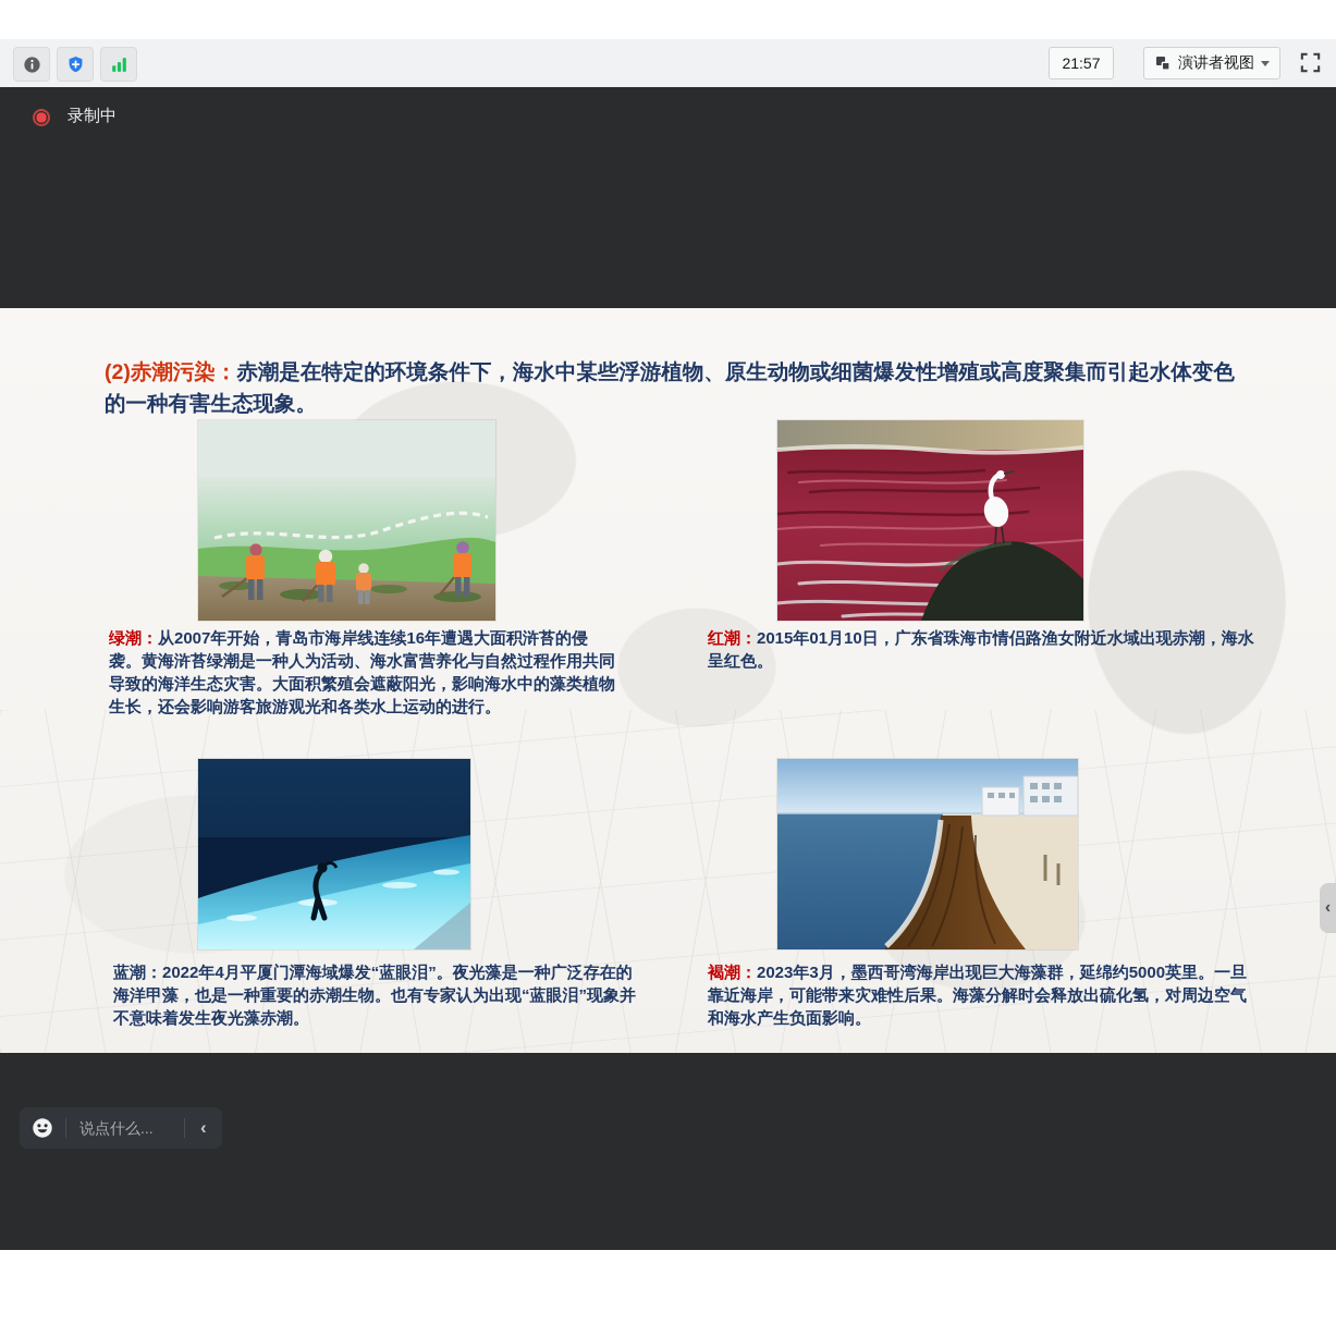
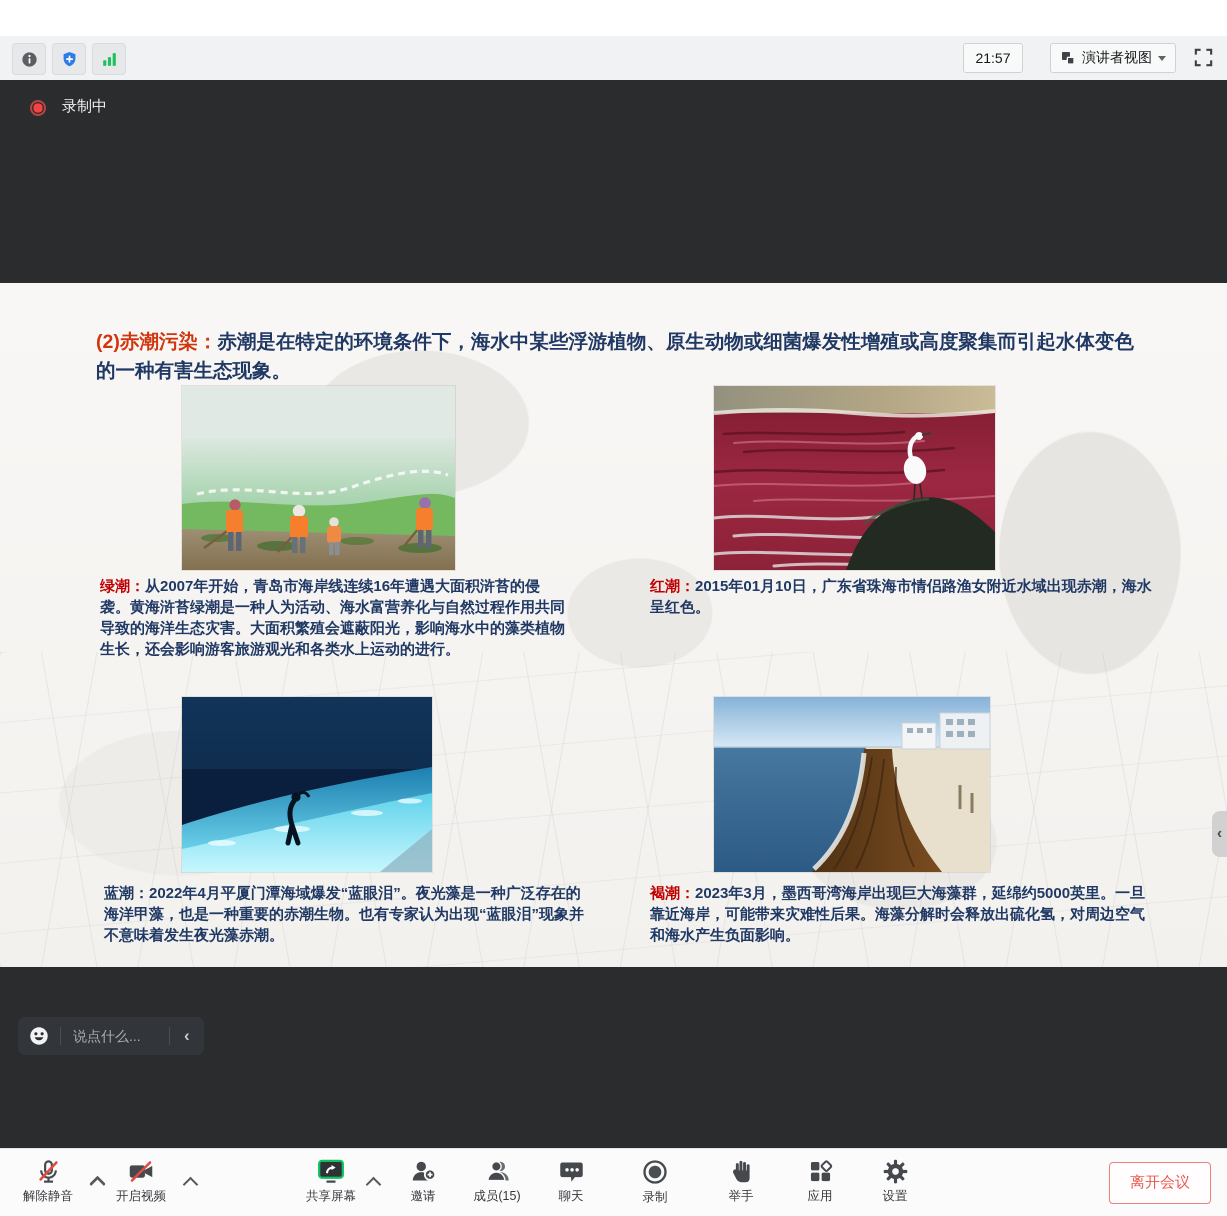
  21:57
  演讲者视图
  录制中
  (2)赤潮污染：赤潮是在特定的环境条件下，海水中某些浮游植物、原生动物或细菌爆发性增殖或高度聚集而引起水体变色的一种有害生态现象。
  绿潮：从2007年开始，青岛市海岸线连续16年遭遇大面积浒苔的侵袭。黄海浒苔绿潮是一种人为活动、海水富营养化与自然过程作用共同导致的海洋生态灾害。大面积繁殖会遮蔽阳光，影响海水中的藻类植物生长，还会影响游客旅游观光和各类水上运动的进行。
  红潮：2015年01月10日，广东省珠海市情侣路渔女附近水域出现赤潮，海水呈红色。
  蓝潮：2022年4月平厦门潭海域爆发“蓝眼泪”。夜光藻是一种广泛存在的海洋甲藻，也是一种重要的赤潮生物。也有专家认为出现“蓝眼泪”现象并不意味着发生夜光藻赤潮。
  褐潮：2023年3月，墨西哥湾海岸出现巨大海藻群，延绵约5000英里。一旦靠近海岸，可能带来灾难性后果。海藻分解时会释放出硫化氢，对周边空气和海水产生负面影响。
  ‹
  说点什么...
  ‹
+ 解除静音
+ 开启视频
+ 共享屏幕
+ 邀请
+ 成员(15)
+ 聊天
+ 录制
+ 举手
+ 应用
+ 设置
+ 离开会议
